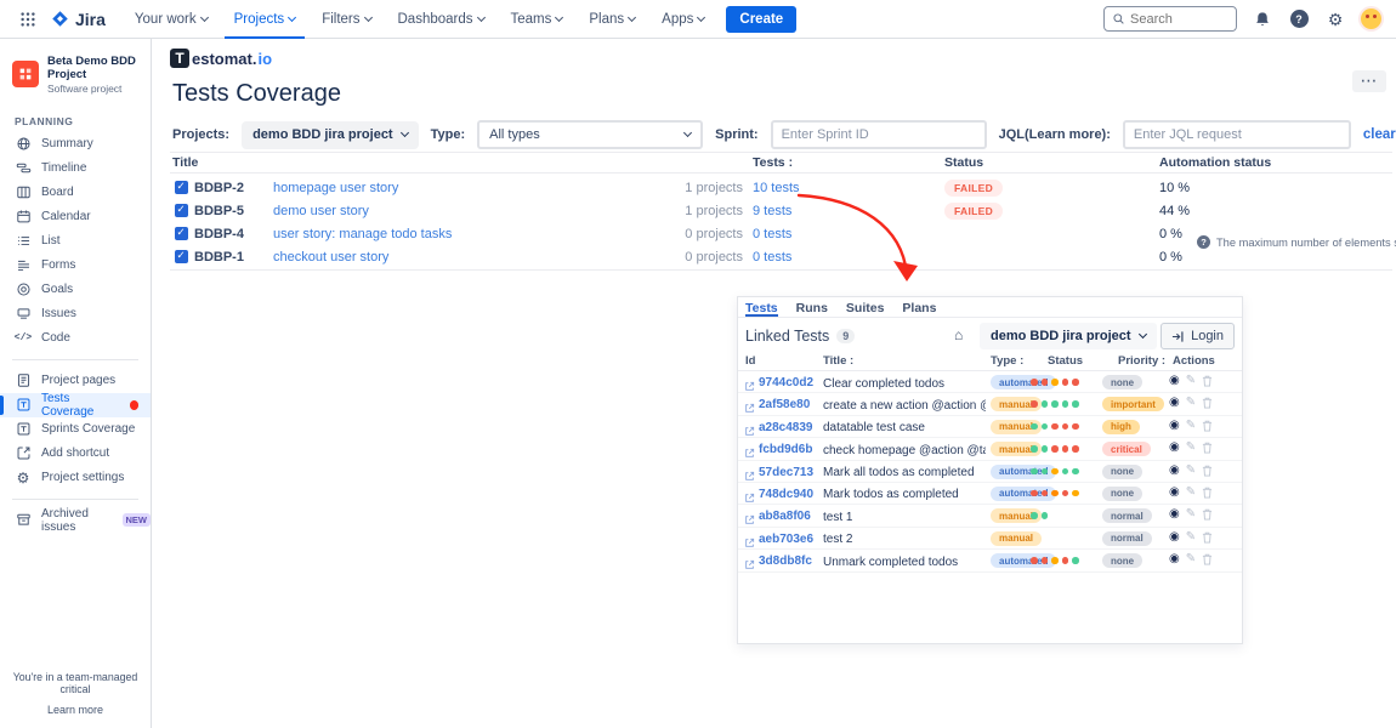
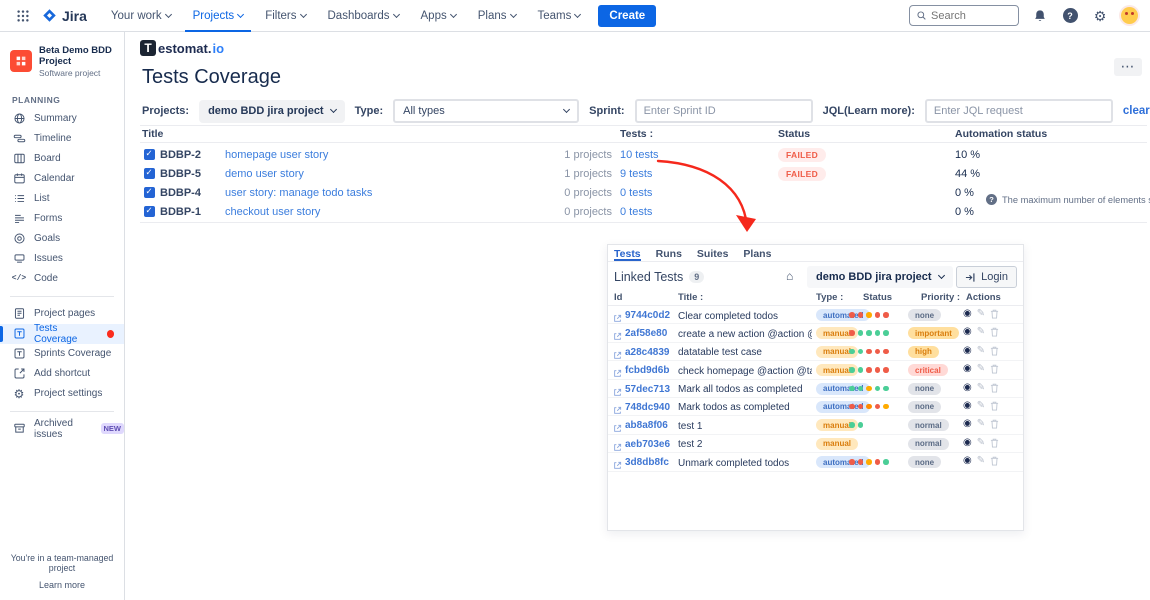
  Jira
  Your work
  Projects
  Filters
  Dashboards
- Teams
+ Apps
  Plans
- Apps
+ Teams
  Create
  Search
  ?
  ⚙
  Beta Demo BDD Project
  Software project
  PLANNING
  Summary
  Timeline
  Board
  Calendar
  List
  Forms
  Goals
  Issues
  </>
  Code
  Project pages
  Tests Coverage
  Sprints Coverage
  Add shortcut
  ⚙
  Project settings
  Archived issues
  NEW
- You're in a team-managed critical
+ You're in a team-managed project
  Learn more
  T
  estomat.
  io
  Tests Coverage
  ⋯
  Projects:
  demo BDD jira project
  Type:
  All types
  Sprint:
  Enter Sprint ID
  JQL(Learn more):
  Enter JQL request
  clear
  Title
  Tests :
  Status
  Automation status
  BDBP-2
  homepage user story
  1 projects
  10 tests
  FAILED
  10 %
  BDBP-5
  demo user story
  1 projects
  9 tests
  FAILED
  44 %
  BDBP-4
  user story: manage todo tasks
  0 projects
  0 tests
  0 %
  BDBP-1
  checkout user story
  0 projects
  0 tests
  0 %
  ?
  The maximum number of elements
  Tests
  Runs
  Suites
  Plans
  Linked Tests
  9
  ⌂
  demo BDD jira project
  Login
  Id
  Title :
  Type :
  Status
  Priority :
  Actions
  9744c0d2
  Clear completed todos
  none
  ◉
  ✎
  2af58e80
  manua
  important
  ◉
  ✎
  a28c4839
  datatable test case
  manua
  high
  ◉
  ✎
  fcbd9d6b
  manua
  critical
  ◉
  ✎
  57dec713
  Mark all todos as completed
  none
  ◉
  ✎
  748dc940
  Mark todos as completed
  none
  ◉
  ✎
  ab8a8f06
  test 1
  manua
  normal
  ◉
  ✎
  aeb703e6
  test 2
  manual
  normal
  ◉
  ✎
  3d8db8fc
  Unmark completed todos
  none
  ◉
  ✎
